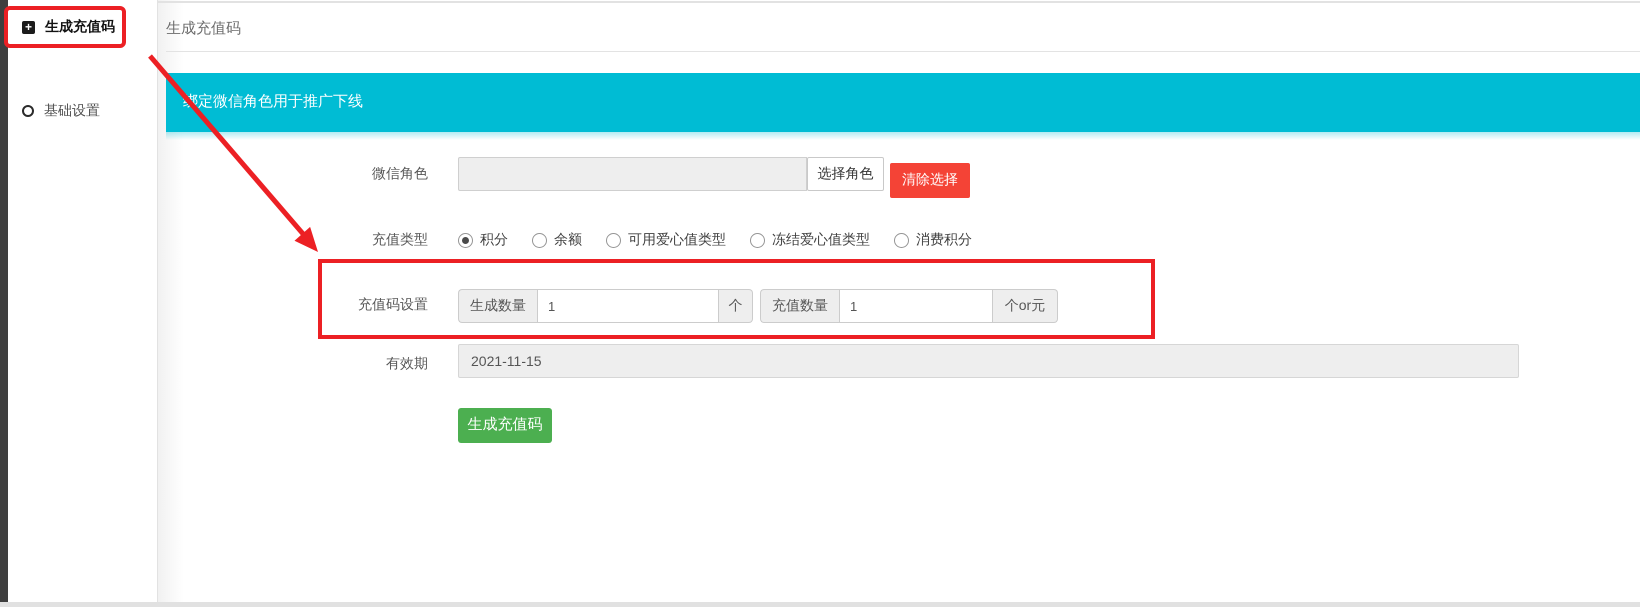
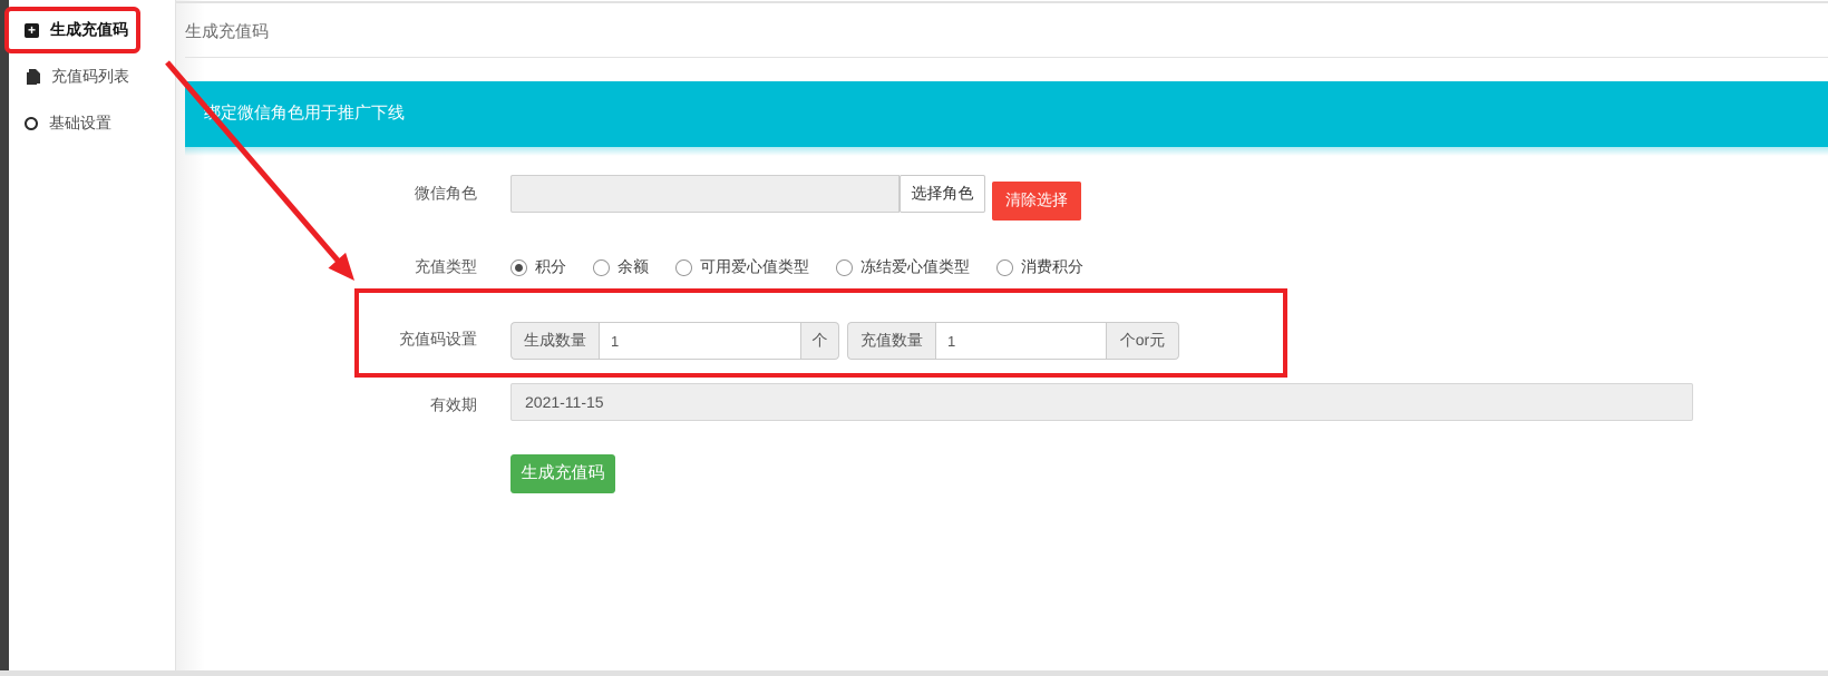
  生成充值码
+ 充值码列表
  基础设置
  生成充值码
  定微信角色用于推广下线
  微信角色
  选择角色
  清除选择
  充值类型
  积分
  余额
  可用爱心值类型
  冻结爱心值类型
  消费积分
  充值码设置
  生成数量
  1
  个
  充值数量
  1
  个or元
  有效期
  2021-11-15
  生成充值码
